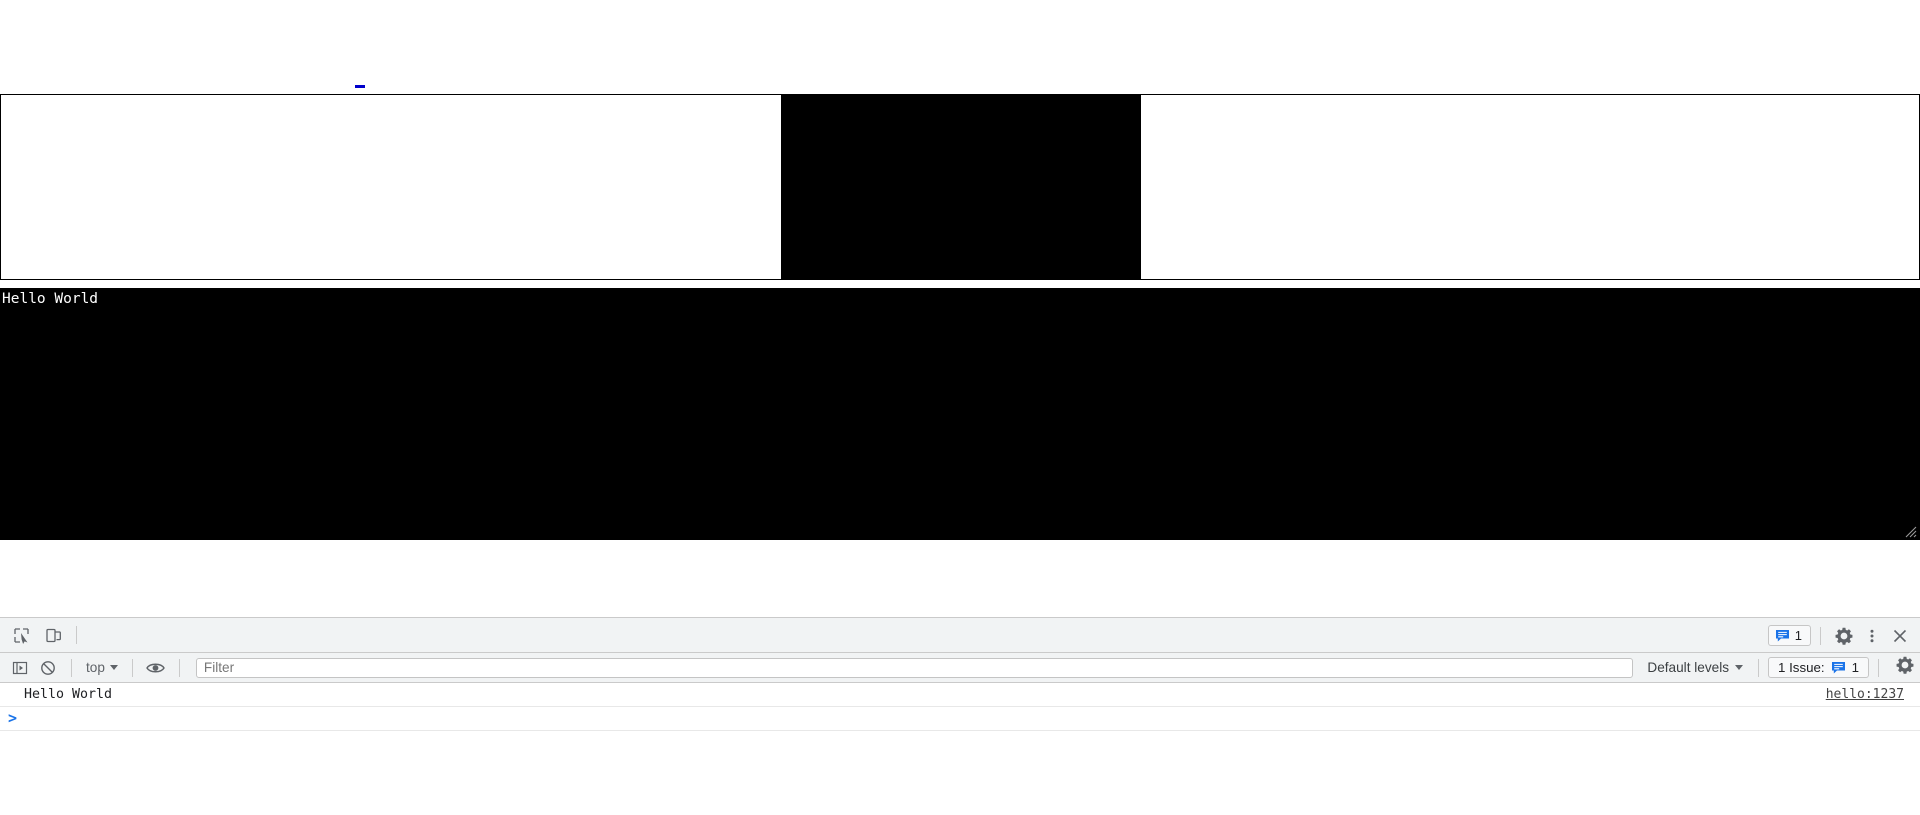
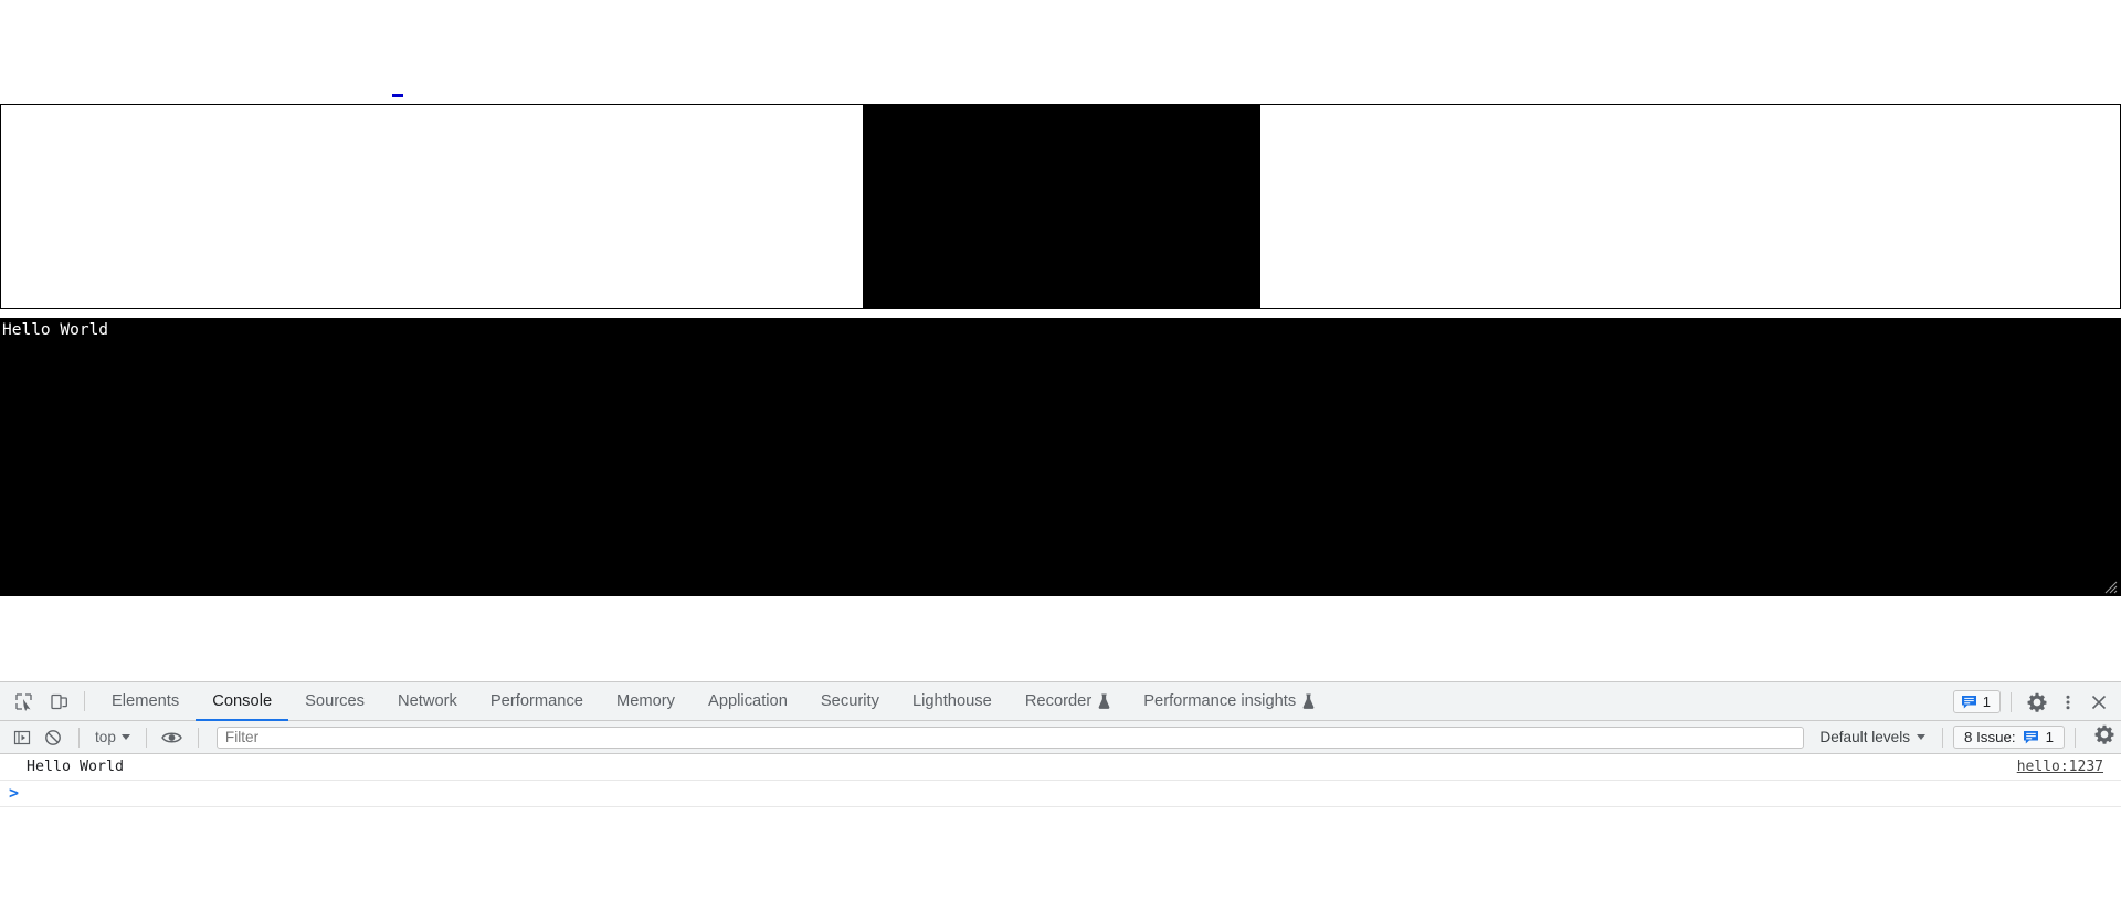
  Hello World
+ Elements
+ Console
+ Sources
+ Network
+ Performance
+ Memory
+ Application
+ Security
+ Lighthouse
+ Recorder
+ Performance insights
  1
  top
  Filter
  Default levels
- 1 Issue:
+ 8 Issue:
  1
  Hello World
  hello:1237
  >
